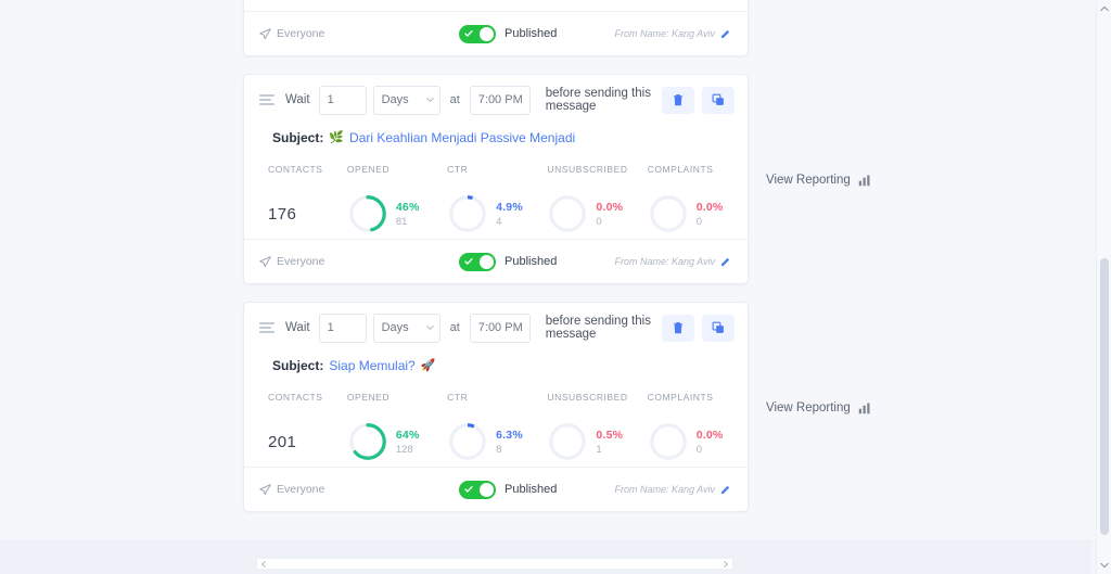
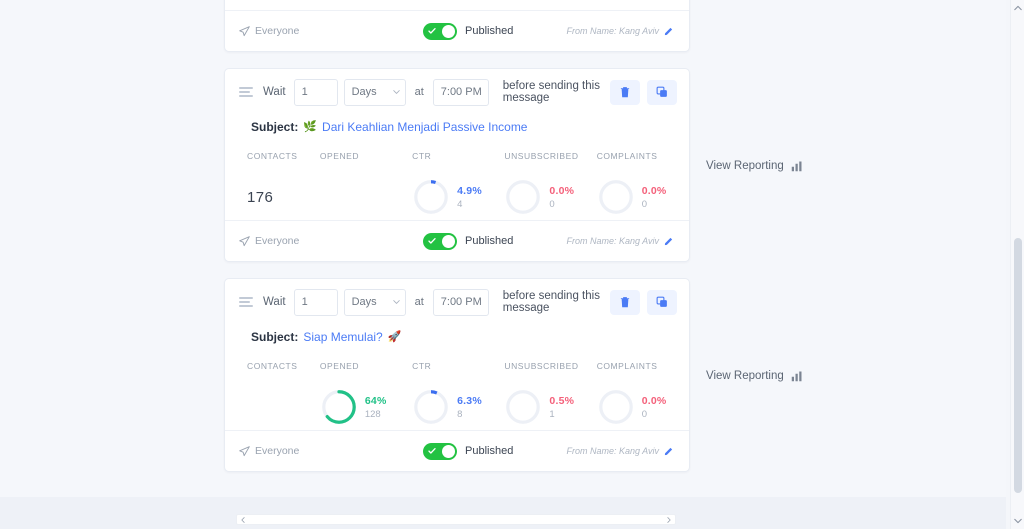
  Everyone
  Published
  From Name: Kang Aviv
  Wait
  1
  Days
  at
  7:00 PM
  before sending this message
  Subject:
  🌿
- Dari Keahlian Menjadi Passive Menjadi
+ Dari Keahlian Menjadi Passive Income
  CONTACTS
  176
  OPENED
- 46%
- 81
  CTR
  4.9%
  4
  UNSUBSCRIBED
  0.0%
  0
  COMPLAINTS
  0.0%
  0
  Everyone
  Published
  From Name: Kang Aviv
  Wait
  1
  Days
  at
  7:00 PM
  before sending this message
  Subject:
  Siap Memulai?
  🚀
  CONTACTS
- 201
  OPENED
  64%
  128
  CTR
  6.3%
  8
  UNSUBSCRIBED
  0.5%
  1
  COMPLAINTS
  0.0%
  0
  Everyone
  Published
  From Name: Kang Aviv
  View Reporting
  View Reporting
